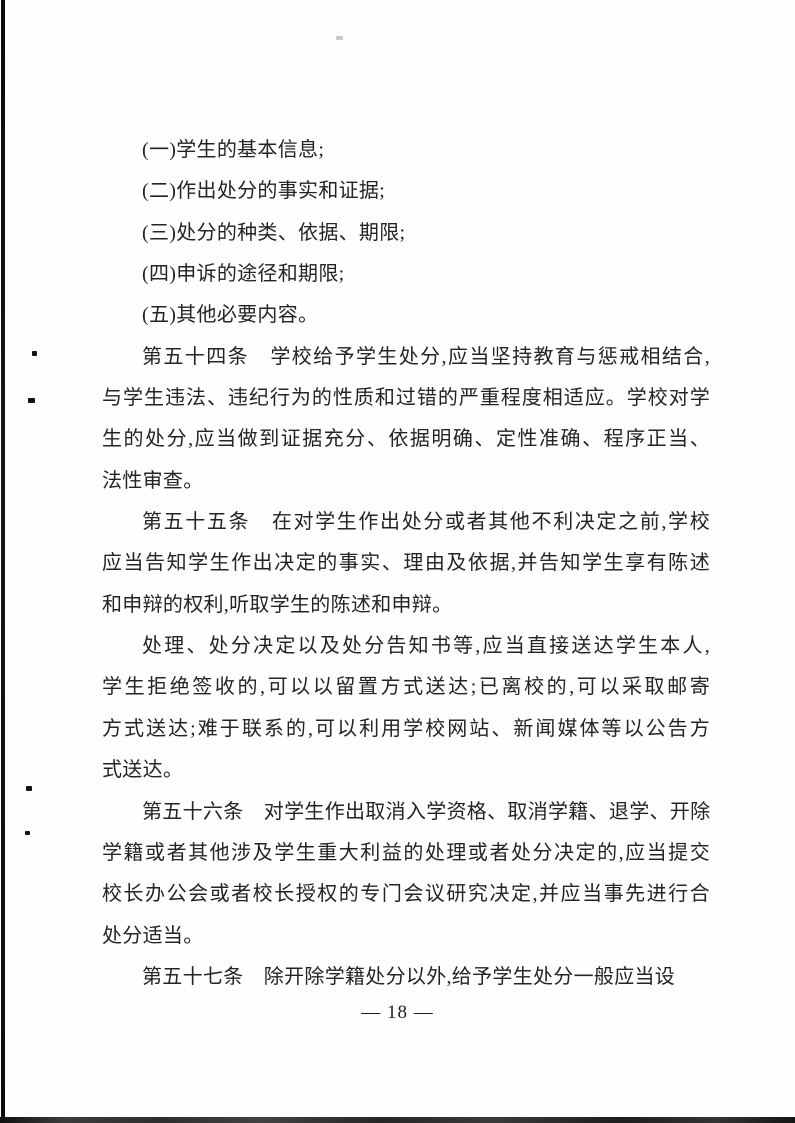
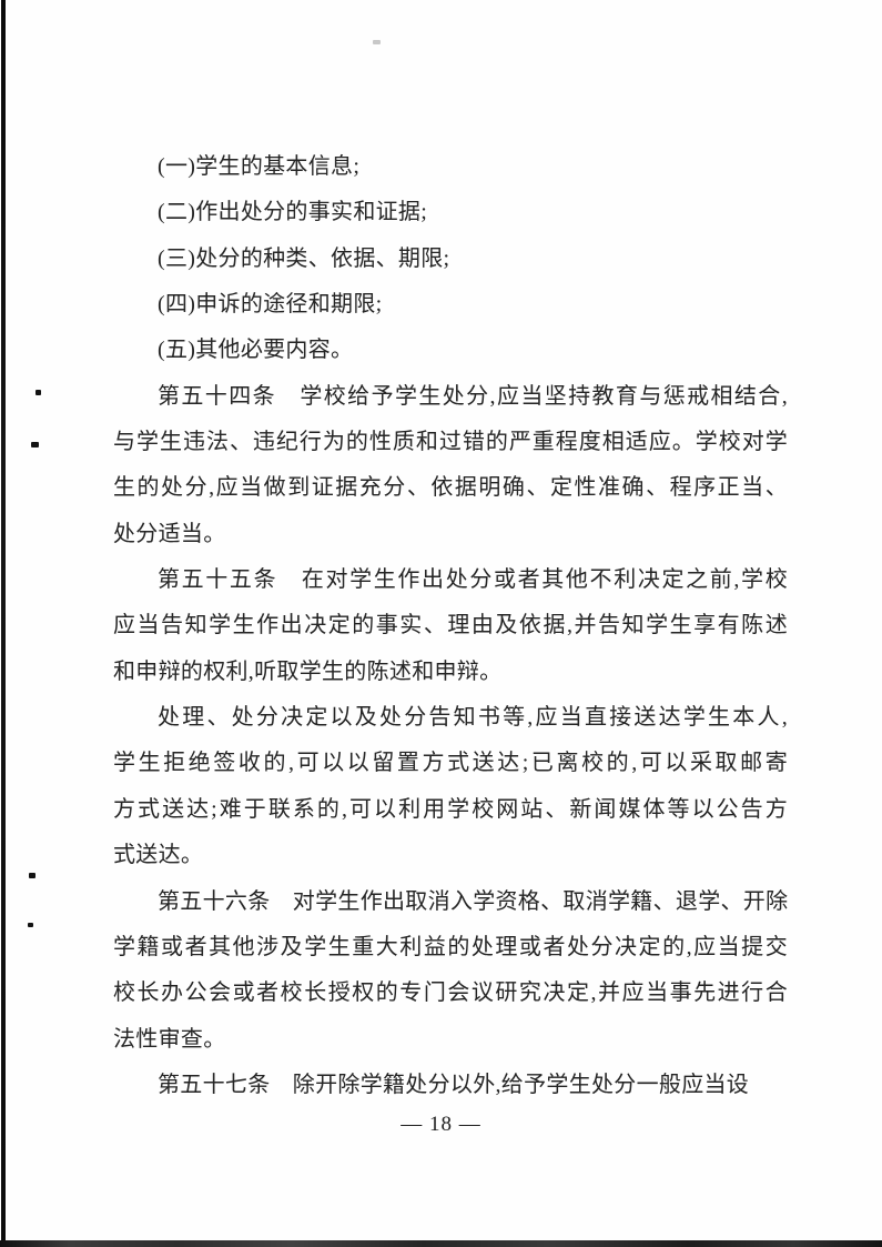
  (一)学生的基本信息;
  (二)作出处分的事实和证据;
  (三)处分的种类、依据、期限;
  (四)申诉的途径和期限;
  (五)其他必要内容。
  第五十四条 学校给予学生处分,应当坚持教育与惩戒相结合,
  与学生违法、违纪行为的性质和过错的严重程度相适应。学校对学
  生的处分,应当做到证据充分、依据明确、定性准确、程序正当、
- 法性审查。
+ 处分适当。
  第五十五条 在对学生作出处分或者其他不利决定之前,学校
  应当告知学生作出决定的事实、理由及依据,并告知学生享有陈述
  和申辩的权利,听取学生的陈述和申辩。
  处理、处分决定以及处分告知书等,应当直接送达学生本人,
  学生拒绝签收的,可以以留置方式送达;已离校的,可以采取邮寄
  方式送达;难于联系的,可以利用学校网站、新闻媒体等以公告方
  式送达。
  第五十六条 对学生作出取消入学资格、取消学籍、退学、开除
  学籍或者其他涉及学生重大利益的处理或者处分决定的,应当提交
  校长办公会或者校长授权的专门会议研究决定,并应当事先进行合
- 处分适当。
+ 法性审查。
  第五十七条 除开除学籍处分以外,给予学生处分一般应当设
  — 18 —
